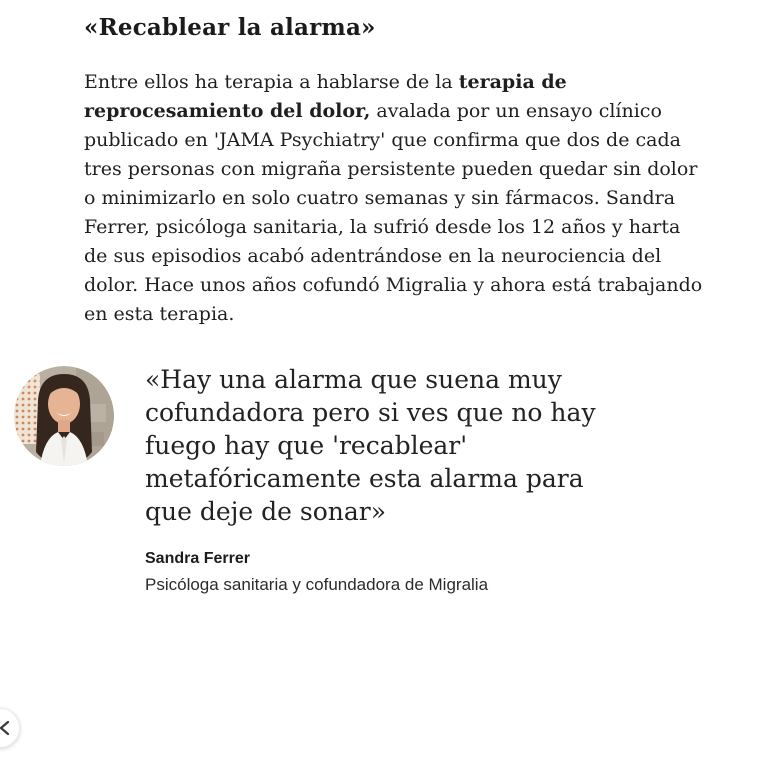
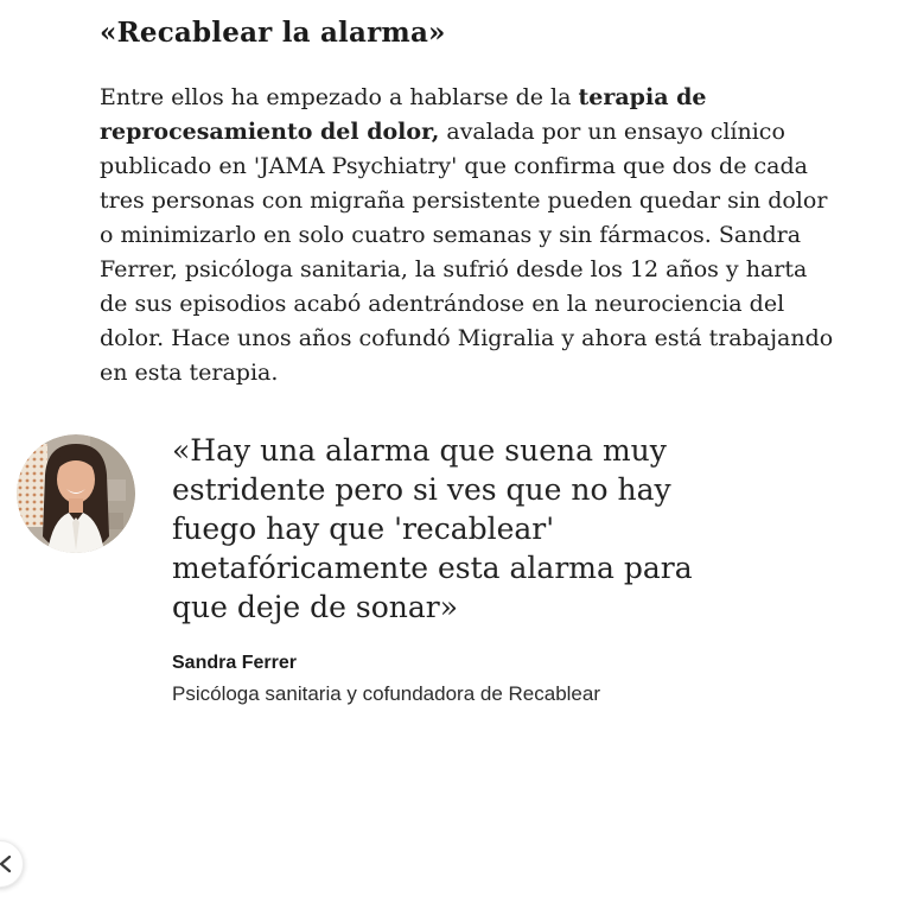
  «Recablear la alarma»
- Entre ellos ha terapia a hablarse de la terapia de reprocesamiento del dolor, avalada por un ensayo clínico publicado en 'JAMA Psychiatry' que confirma que dos de cada tres personas con migraña persistente pueden quedar sin dolor o minimizarlo en solo cuatro semanas y sin fármacos. Sandra Ferrer, psicóloga sanitaria, la sufrió desde los 12 años y harta de sus episodios acabó adentrándose en la neurociencia del dolor. Hace unos años cofundó Migralia y ahora está trabajando en esta terapia.
+ Entre ellos ha empezado a hablarse de la terapia de reprocesamiento del dolor, avalada por un ensayo clínico publicado en 'JAMA Psychiatry' que confirma que dos de cada tres personas con migraña persistente pueden quedar sin dolor o minimizarlo en solo cuatro semanas y sin fármacos. Sandra Ferrer, psicóloga sanitaria, la sufrió desde los 12 años y harta de sus episodios acabó adentrándose en la neurociencia del dolor. Hace unos años cofundó Migralia y ahora está trabajando en esta terapia.
- «Hay una alarma que suena muy cofundadora pero si ves que no hay fuego hay que 'recablear' metafóricamente esta alarma para que deje de sonar»
+ «Hay una alarma que suena muy estridente pero si ves que no hay fuego hay que 'recablear' metafóricamente esta alarma para que deje de sonar»
  Sandra Ferrer
- Psicóloga sanitaria y cofundadora de Migralia
+ Psicóloga sanitaria y cofundadora de Recablear
